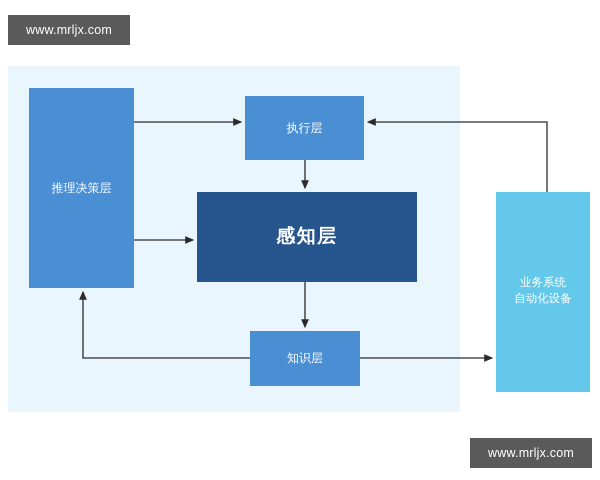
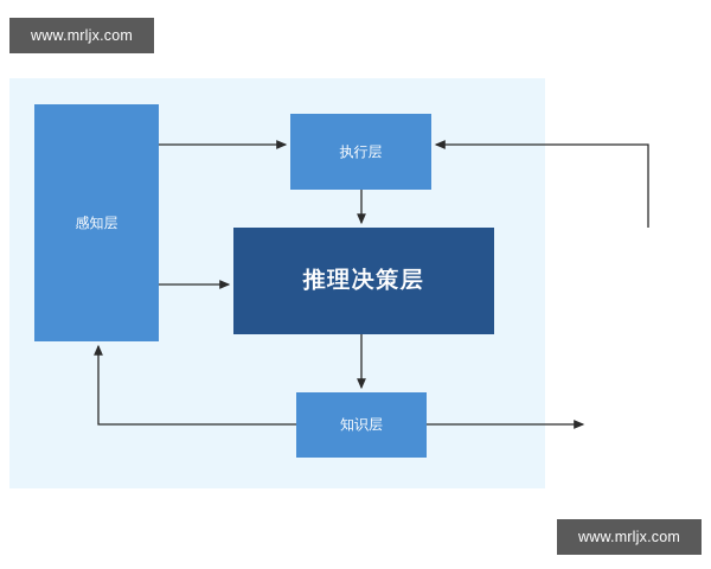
- 推理决策层
+ 感知层
  执行层
- 感知层
+ 推理决策层
  知识层
- 业务系统
- 自动化设备
  www.mrljx.com
  www.mrljx.com
